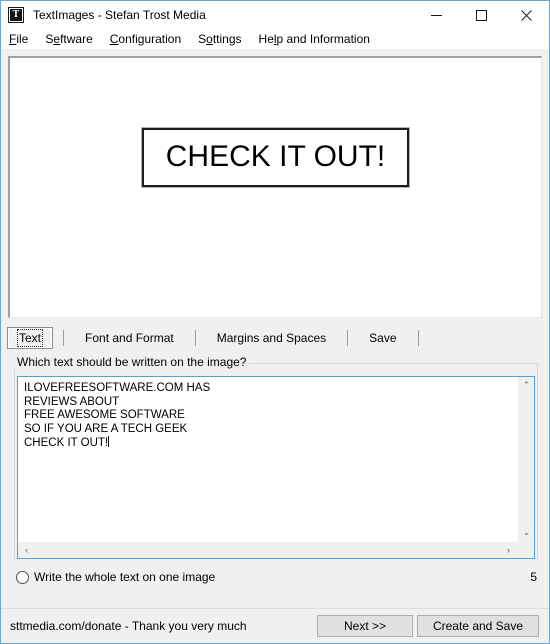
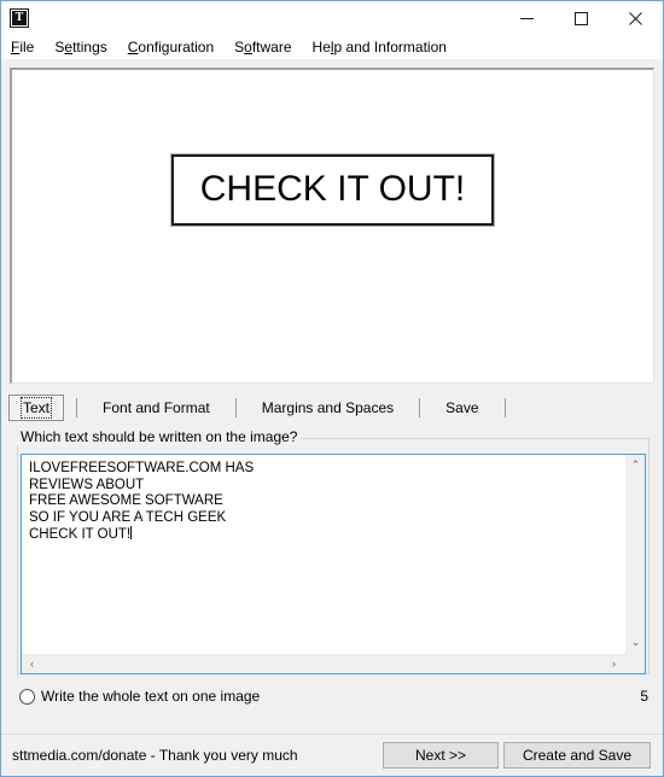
  T
- TextImages - Stefan Trost Media
  File
- Seftware
+ Settings
  Configuration
- Sottings
+ Software
  Help and Information
  CHECK IT OUT!
  Text
  Font and Format
  Margins and Spaces
  Save
  Which text should be written on the image?
  ILOVEFREESOFTWARE.COM HAS
  REVIEWS ABOUT
  FREE AWESOME SOFTWARE
  SO IF YOU ARE A TECH GEEK
  CHECK IT OUT!
  ⌃
  ⌄
  ‹
  ›
  Write the whole text on one image
  5
  sttmedia.com/donate - Thank you very much
  Next >>
  Create and Save
